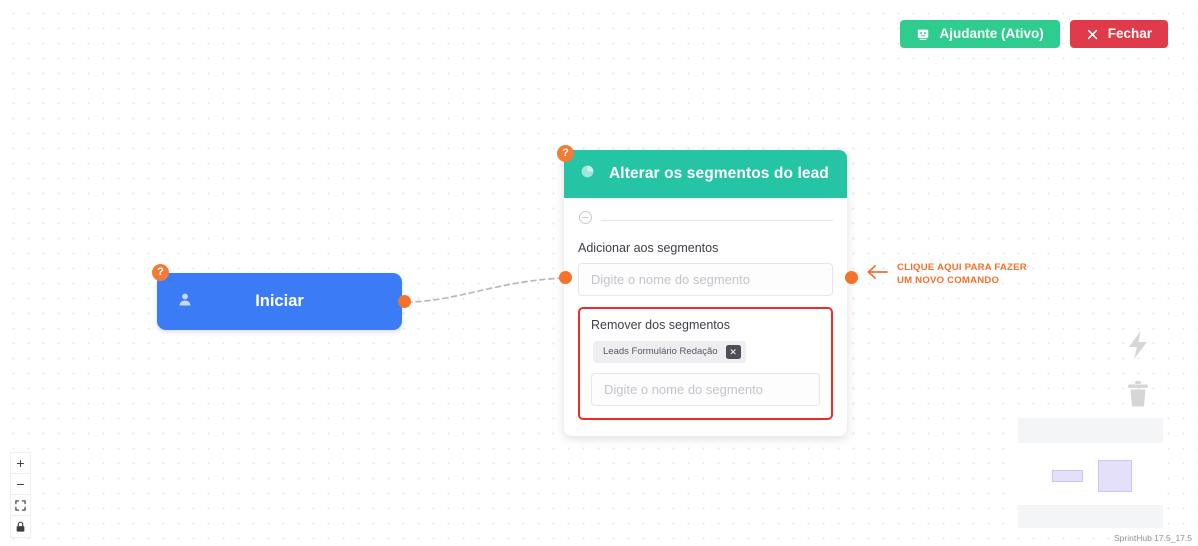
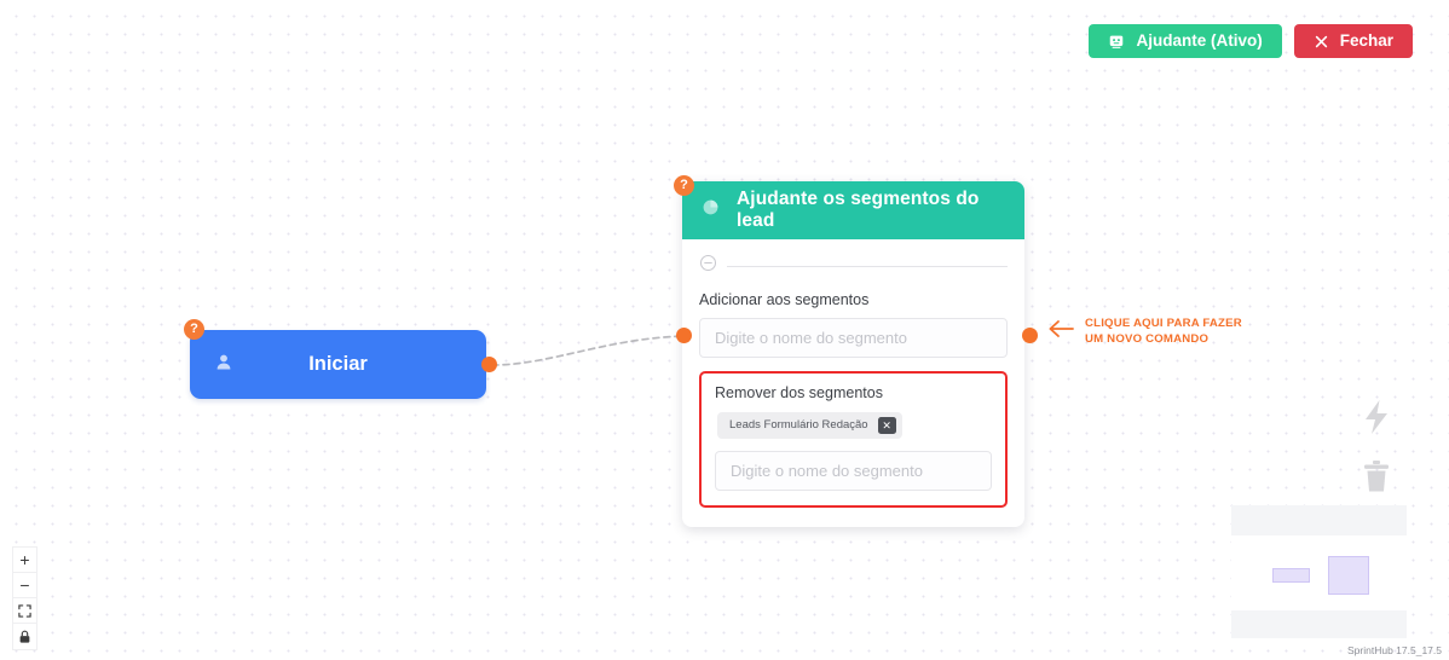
  Ajudante (Ativo)
  Fechar
  ?
  Iniciar
  ?
- Alterar os segmentos do lead
+ Ajudante os segmentos do lead
  Adicionar aos segmentos
  Digite o nome do segmento
  Remover dos segmentos
  Leads Formulário Redação
  ✕
  Digite o nome do segmento
  CLIQUE AQUI PARA FAZER
  UM NOVO COMANDO
  +
  −
  SprintHub 17.5_17.5
